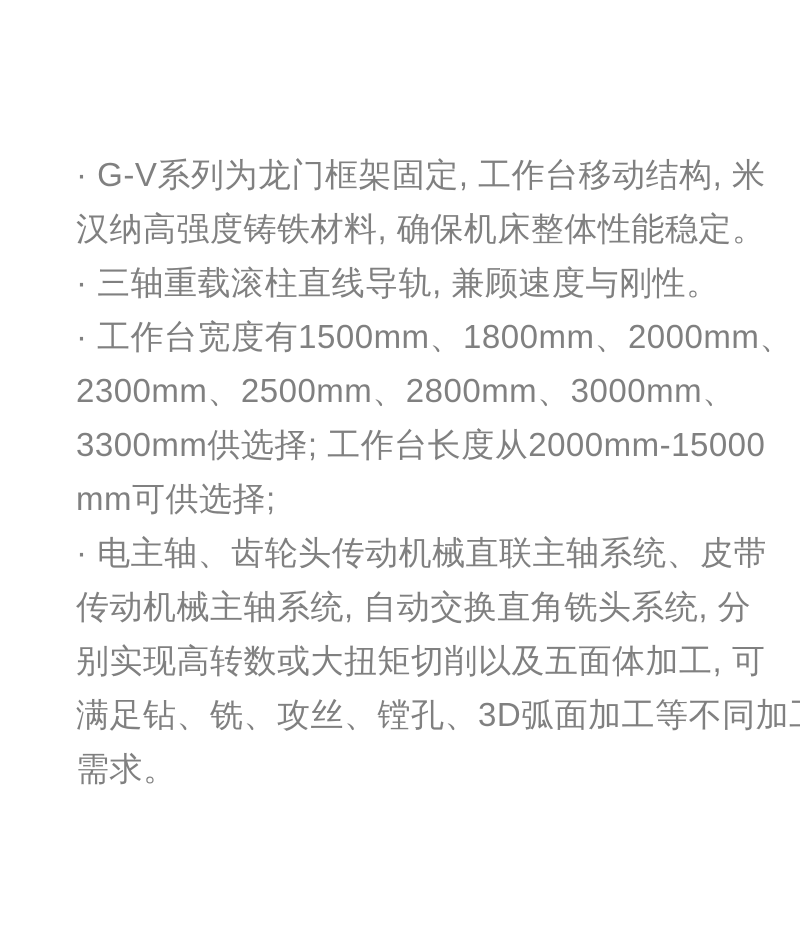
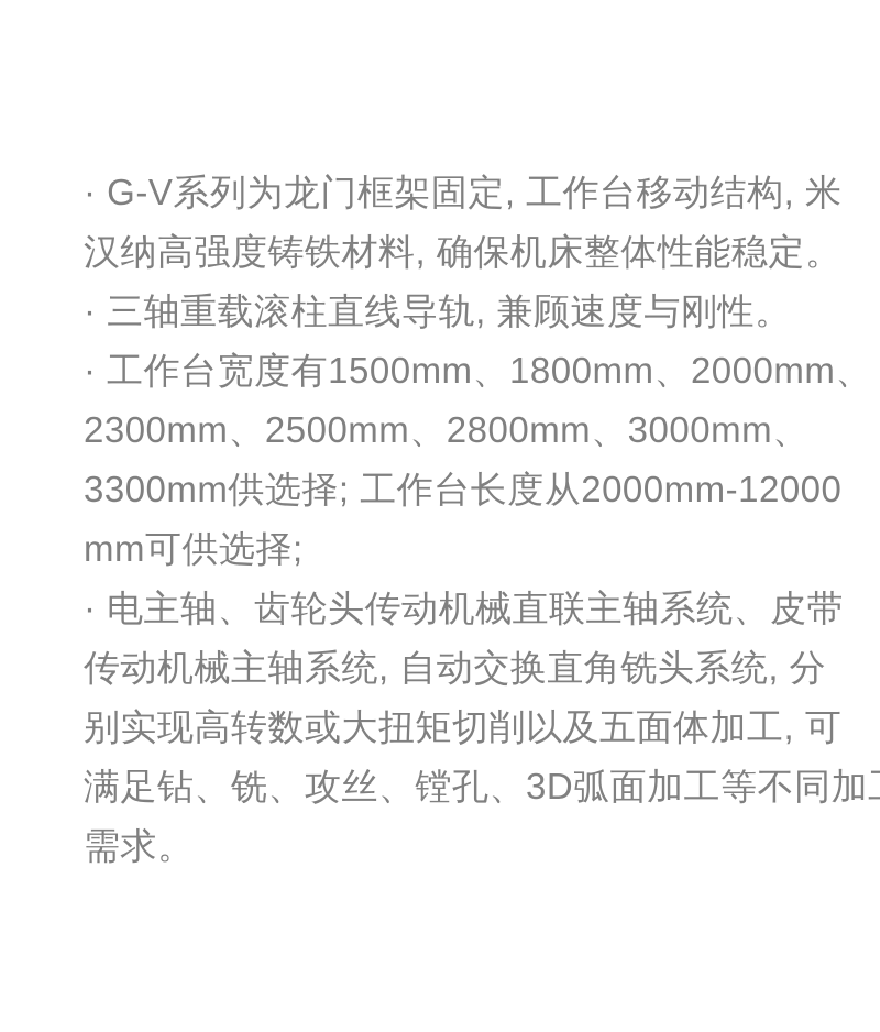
  · G-V系列为龙门框架固定, 工作台移动结构, 米
  汉纳高强度铸铁材料, 确保机床整体性能稳定。
  · 三轴重载滚柱直线导轨, 兼顾速度与刚性。
  · 工作台宽度有1500mm、1800mm、2000mm、
  2300mm、2500mm、2800mm、3000mm、
- 3300mm供选择; 工作台长度从2000mm-15000
+ 3300mm供选择; 工作台长度从2000mm-12000
  mm可供选择;
  · 电主轴、齿轮头传动机械直联主轴系统、皮带
  传动机械主轴系统, 自动交换直角铣头系统, 分
  别实现高转数或大扭矩切削以及五面体加工, 可
  满足钻、铣、攻丝、镗孔、3D弧面加工等不同加
  需求。
